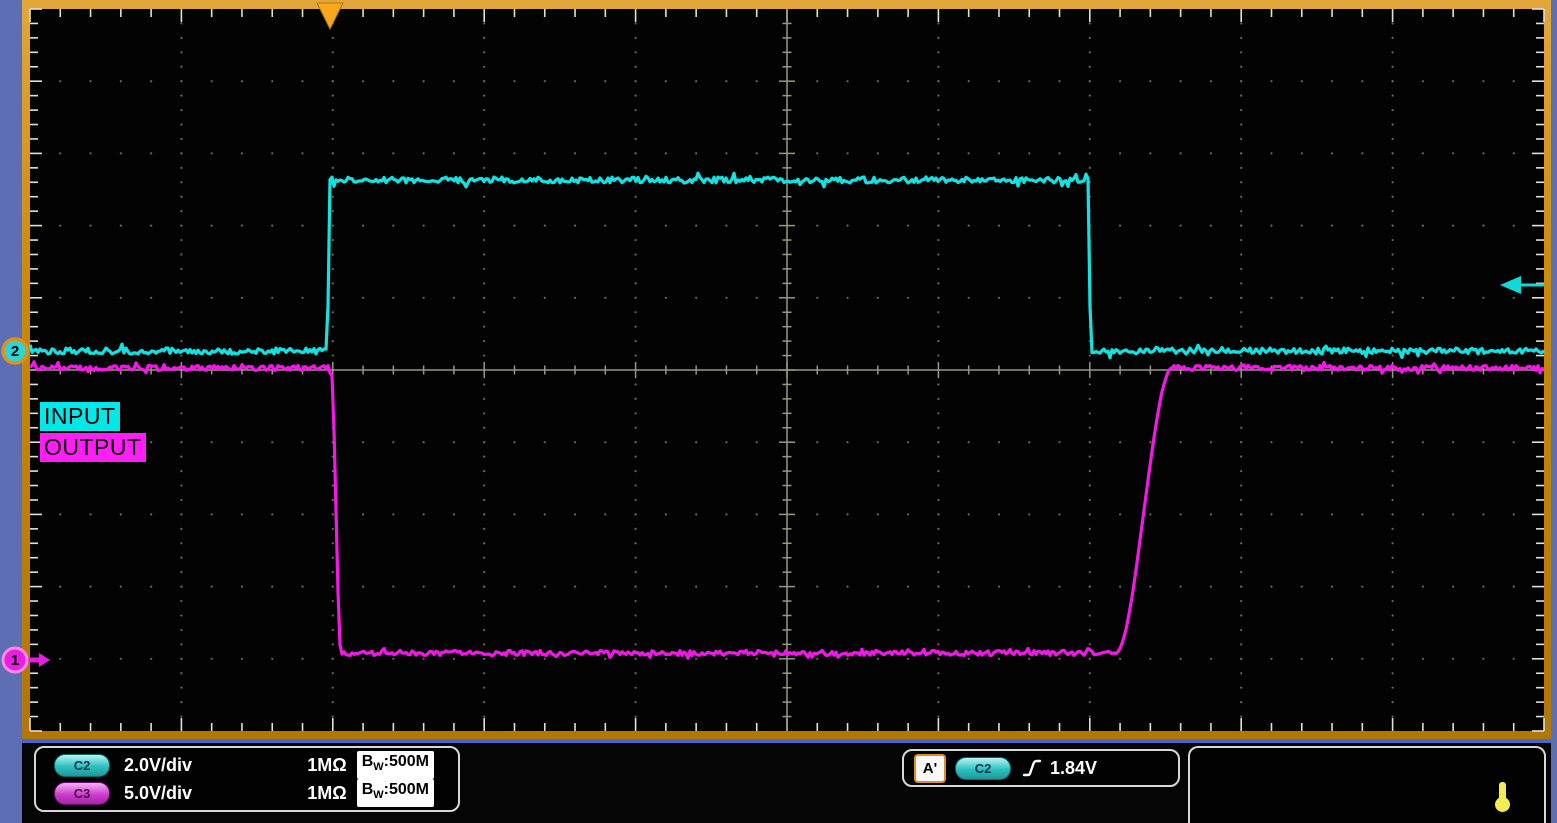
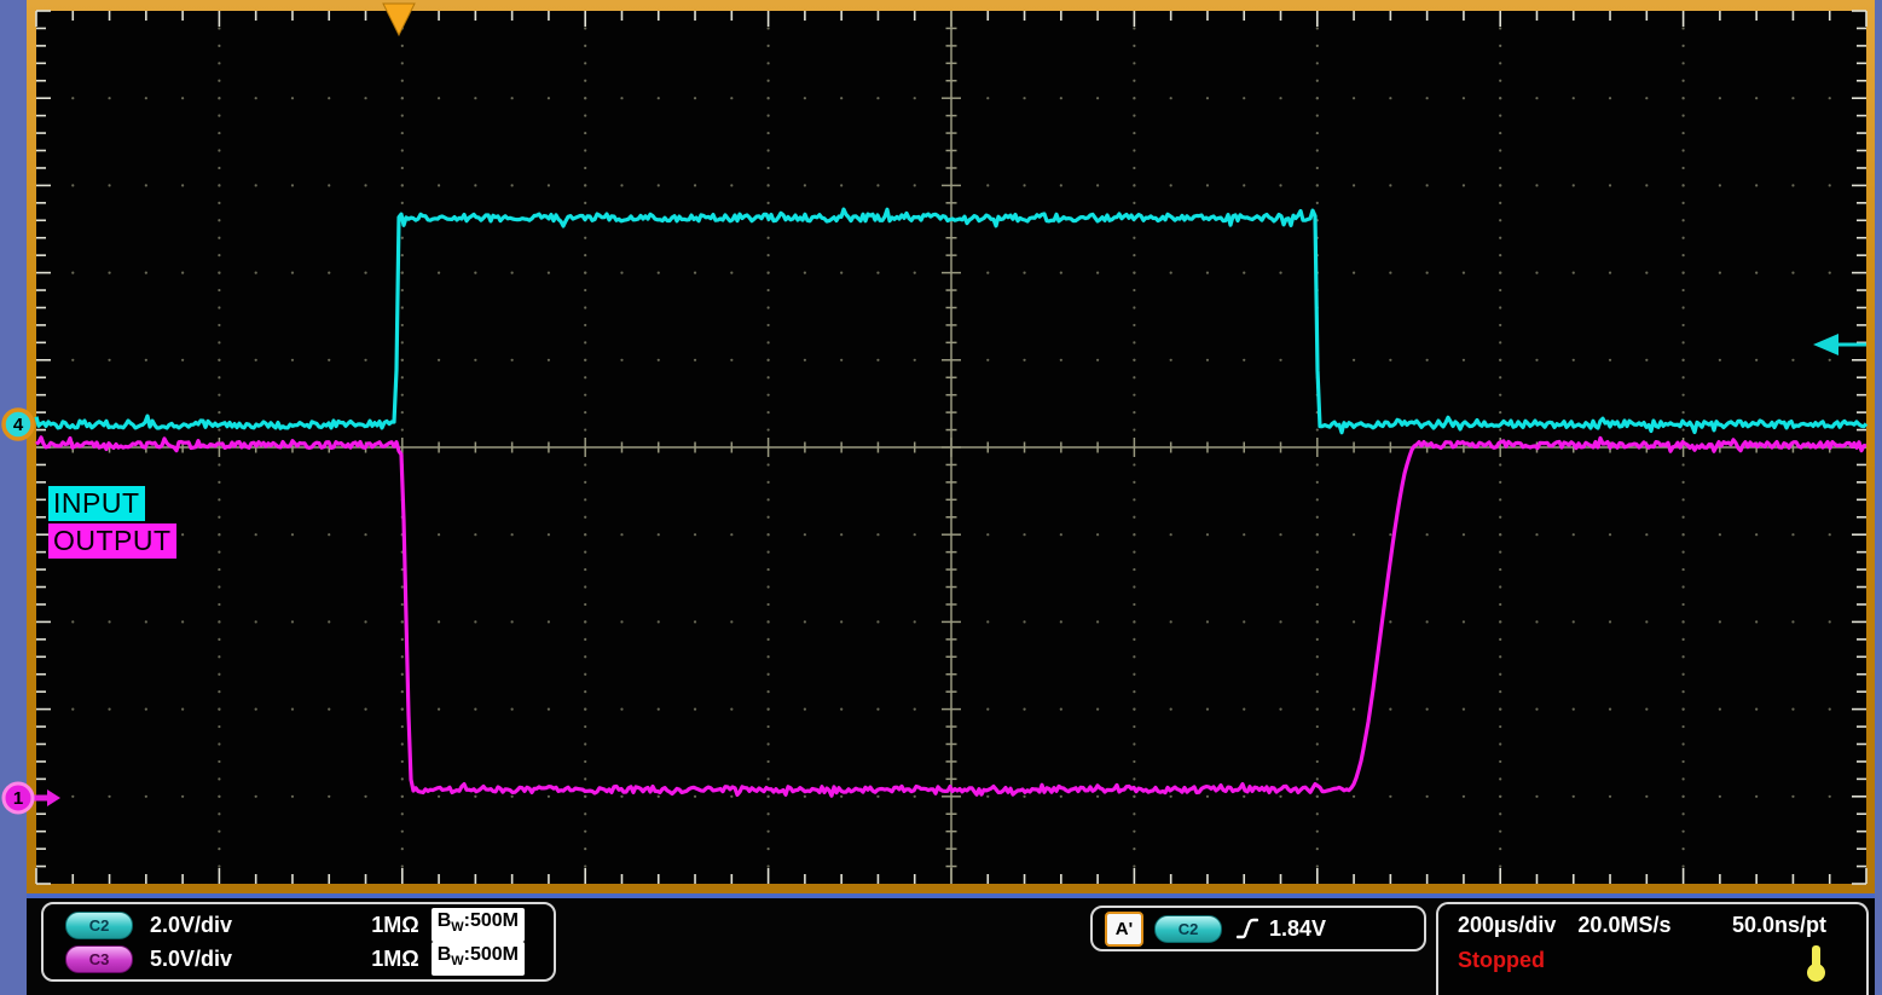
- 2
+ 4
  1
  INPUT
  OUTPUT
  C2
  2.0V/div
  1MΩ
  BW:500M
  C3
  5.0V/div
  1MΩ
  BW:500M
  A'
  C2
  1.84V
+ 200µs/div
+ 20.0MS/s
+ 50.0ns/pt
+ Stopped
